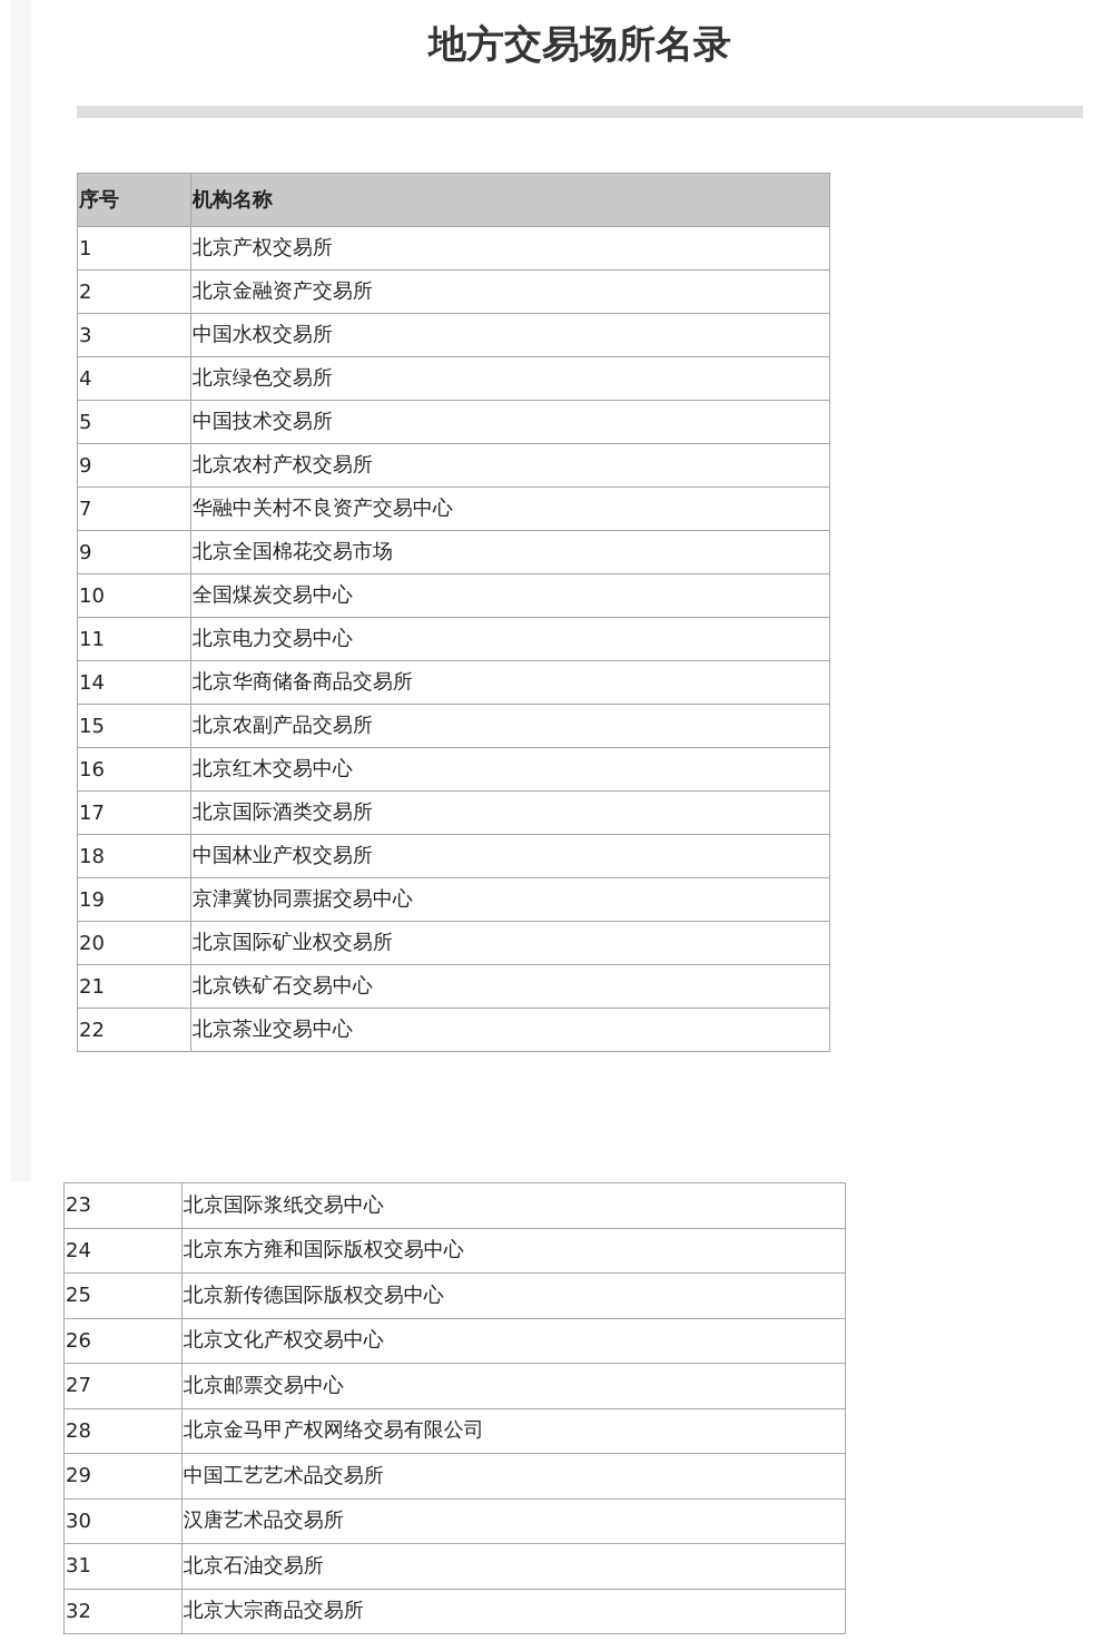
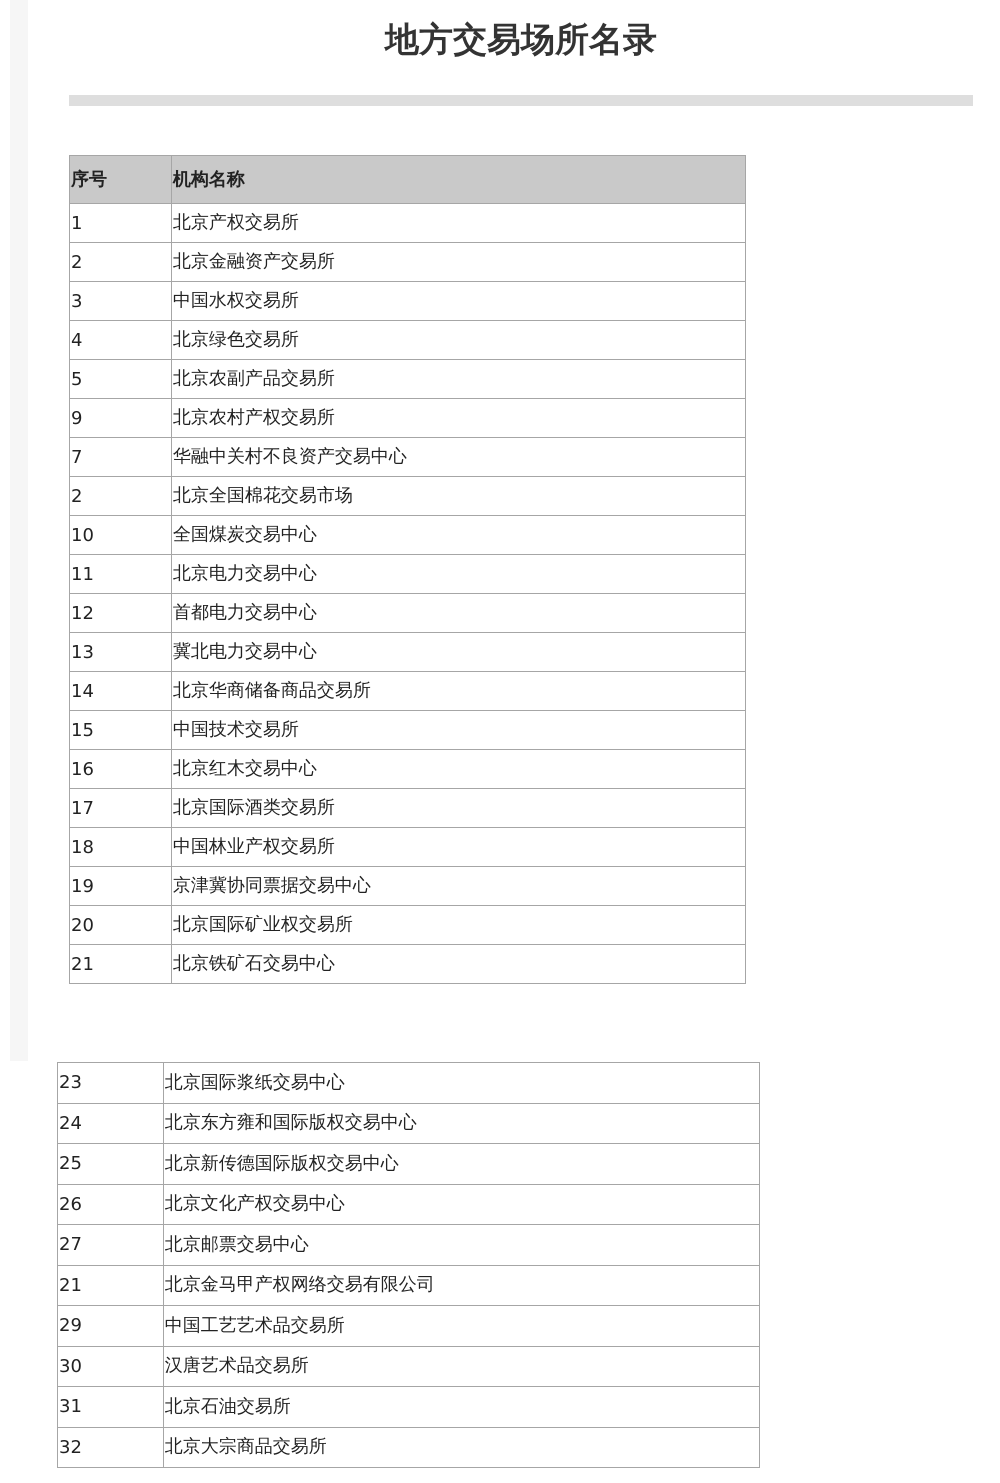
  地方交易场所名录
  序号	机构名称
  1	北京产权交易所
  2	北京金融资产交易所
  3	中国水权交易所
  4	北京绿色交易所
- 5	中国技术交易所
+ 5	北京农副产品交易所
  9	北京农村产权交易所
  7	华融中关村不良资产交易中心
- 9	北京全国棉花交易市场
+ 2	北京全国棉花交易市场
  10	全国煤炭交易中心
  11	北京电力交易中心
+ 12	首都电力交易中心
+ 13	冀北电力交易中心
  14	北京华商储备商品交易所
- 15	北京农副产品交易所
+ 15	中国技术交易所
  16	北京红木交易中心
  17	北京国际酒类交易所
  18	中国林业产权交易所
  19	京津冀协同票据交易中心
  20	北京国际矿业权交易所
  21	北京铁矿石交易中心
- 22	北京茶业交易中心
  23	北京国际浆纸交易中心
  24	北京东方雍和国际版权交易中心
  25	北京新传德国际版权交易中心
  26	北京文化产权交易中心
  27	北京邮票交易中心
- 28	北京金马甲产权网络交易有限公司
+ 21	北京金马甲产权网络交易有限公司
  29	中国工艺艺术品交易所
  30	汉唐艺术品交易所
  31	北京石油交易所
  32	北京大宗商品交易所
